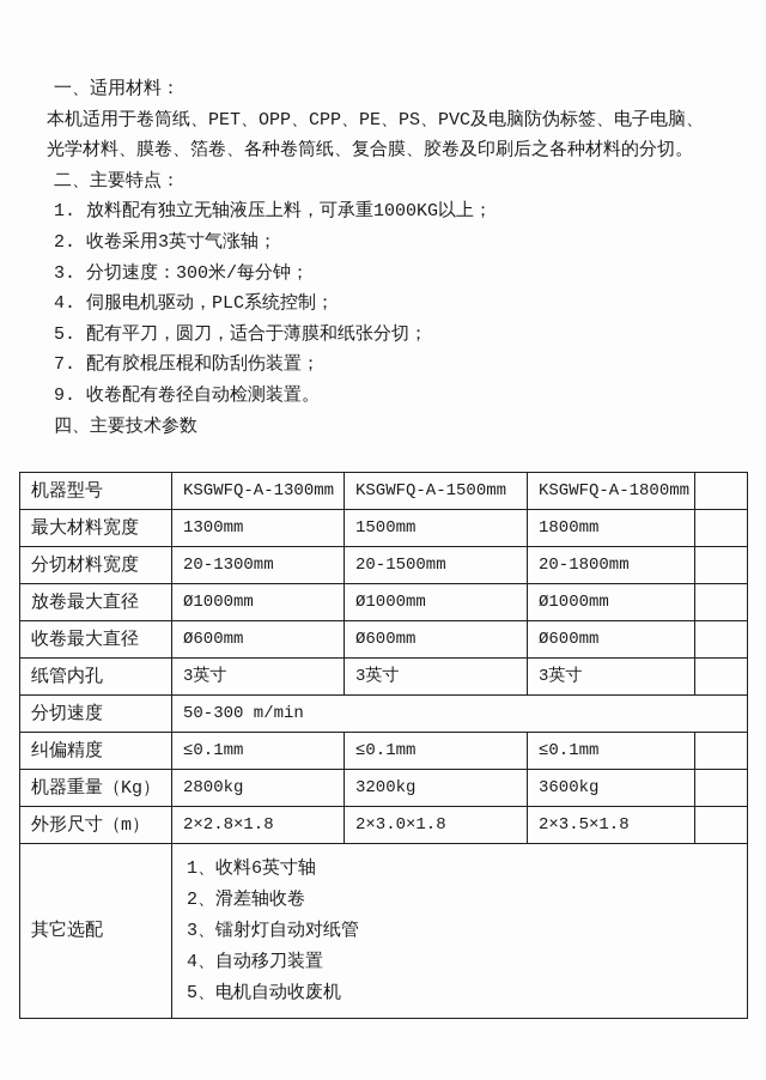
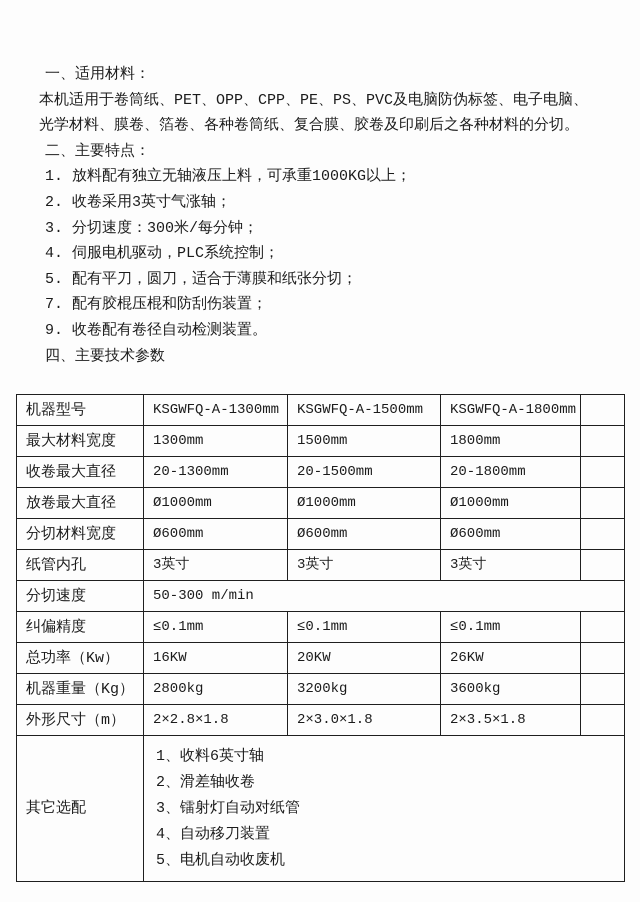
  一、适用材料：
  本机适用于卷筒纸、PET、OPP、CPP、PE、PS、PVC及电脑防伪标签、电子电脑、
  光学材料、膜卷、箔卷、各种卷筒纸、复合膜、胶卷及印刷后之各种材料的分切。
  二、主要特点：
  1. 放料配有独立无轴液压上料，可承重1000KG以上；
  2. 收卷采用3英寸气涨轴；
  3. 分切速度：300米/每分钟；
  4. 伺服电机驱动，PLC系统控制；
  5. 配有平刀，圆刀，适合于薄膜和纸张分切；
  7. 配有胶棍压棍和防刮伤装置；
  9. 收卷配有卷径自动检测装置。
  四、主要技术参数
  机器型号	KSGWFQ-A-1300mm	KSGWFQ-A-1500mm	KSGWFQ-A-1800mm
  最大材料宽度	1300mm	1500mm	1800mm
- 分切材料宽度	20-1300mm	20-1500mm	20-1800mm
+ 收卷最大直径	20-1300mm	20-1500mm	20-1800mm
  放卷最大直径	Ø1000mm	Ø1000mm	Ø1000mm
- 收卷最大直径	Ø600mm	Ø600mm	Ø600mm
+ 分切材料宽度	Ø600mm	Ø600mm	Ø600mm
  纸管内孔	3英寸	3英寸	3英寸
  分切速度	50-300 m/min
  纠偏精度	≤0.1mm	≤0.1mm	≤0.1mm
+ 总功率（Kw）	16KW	20KW	26KW
  机器重量（Kg）	2800kg	3200kg	3600kg
  外形尺寸（m）	2×2.8×1.8	2×3.0×1.8	2×3.5×1.8
  其它选配	1、收料6英寸轴 2、滑差轴收卷 3、镭射灯自动对纸管 4、自动移刀装置 5、电机自动收废机
